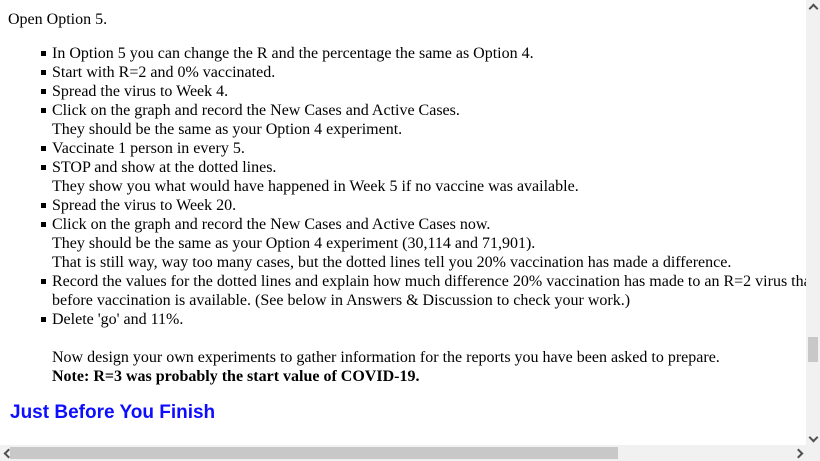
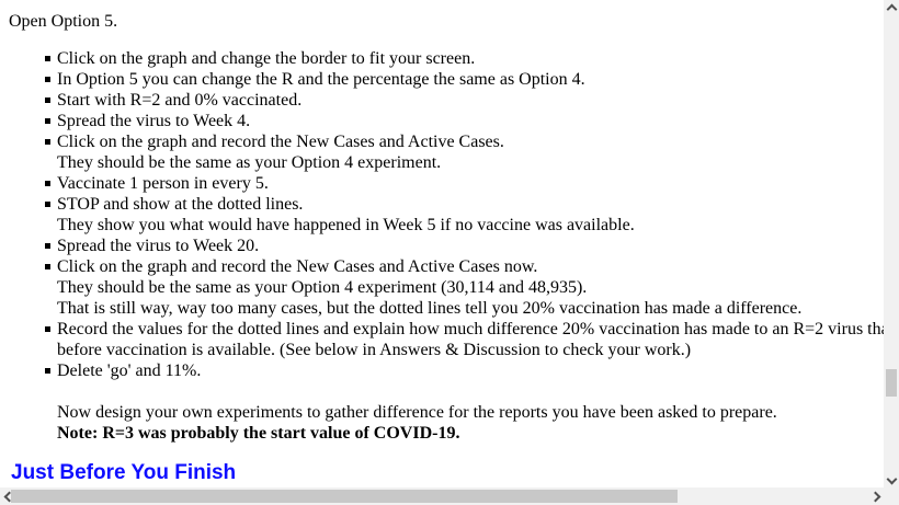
  Open Option 5.
+ Click on the graph and change the border to fit your screen.
  In Option 5 you can change the R and the percentage the same as Option 4.
  Start with R=2 and 0% vaccinated.
  Spread the virus to Week 4.
  Click on the graph and record the New Cases and Active Cases.
  They should be the same as your Option 4 experiment.
  Vaccinate 1 person in every 5.
  STOP and show at the dotted lines.
  They show you what would have happened in Week 5 if no vaccine was available.
  Spread the virus to Week 20.
  Click on the graph and record the New Cases and Active Cases now.
- They should be the same as your Option 4 experiment (30,114 and 71,901).
+ They should be the same as your Option 4 experiment (30,114 and 48,935).
  That is still way, way too many cases, but the dotted lines tell you 20% vaccination has made a difference.
  Record the values for the dotted lines and explain how much difference 20% vaccination has made to an R=2 virus th
  before vaccination is available. (See below in Answers & Discussion to check your work.)
  Delete 'go' and 11%.
- Now design your own experiments to gather information for the reports you have been asked to prepare.
+ Now design your own experiments to gather difference for the reports you have been asked to prepare.
  Note: R=3 was probably the start value of COVID-19.
  Just Before You Finish
